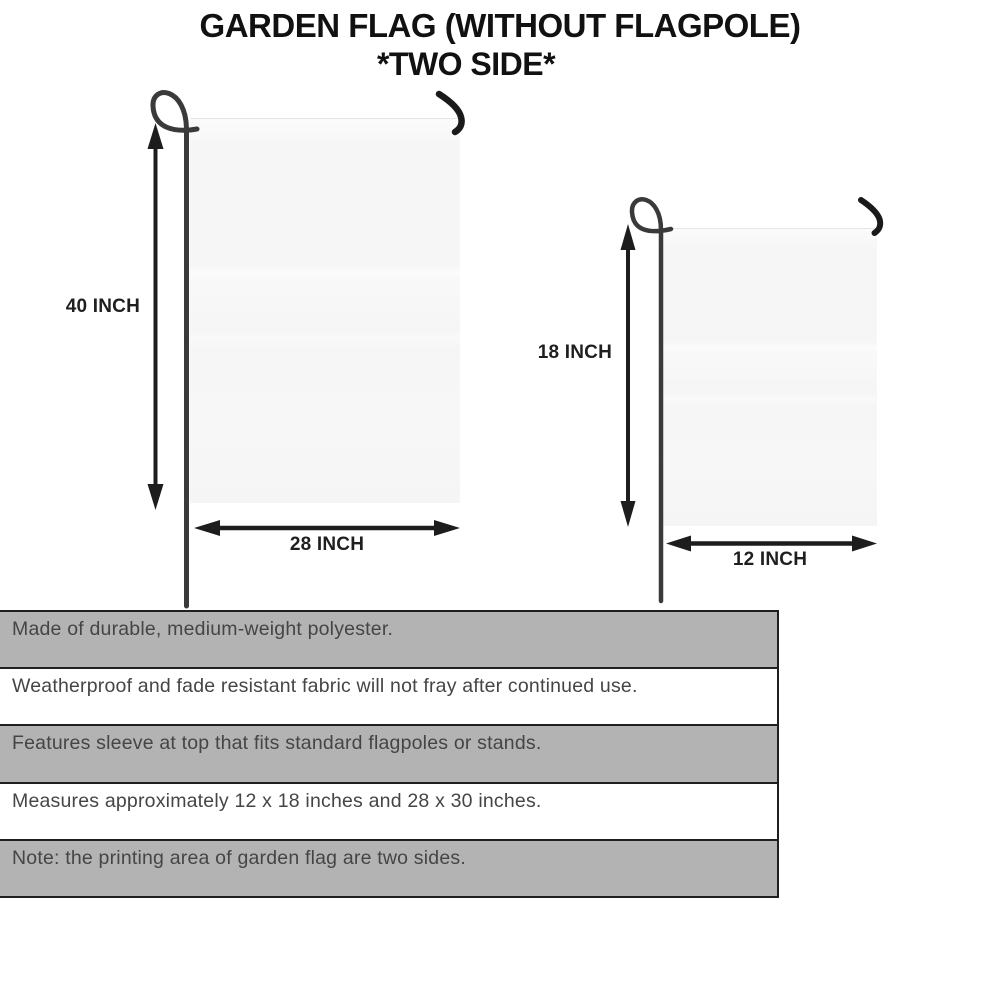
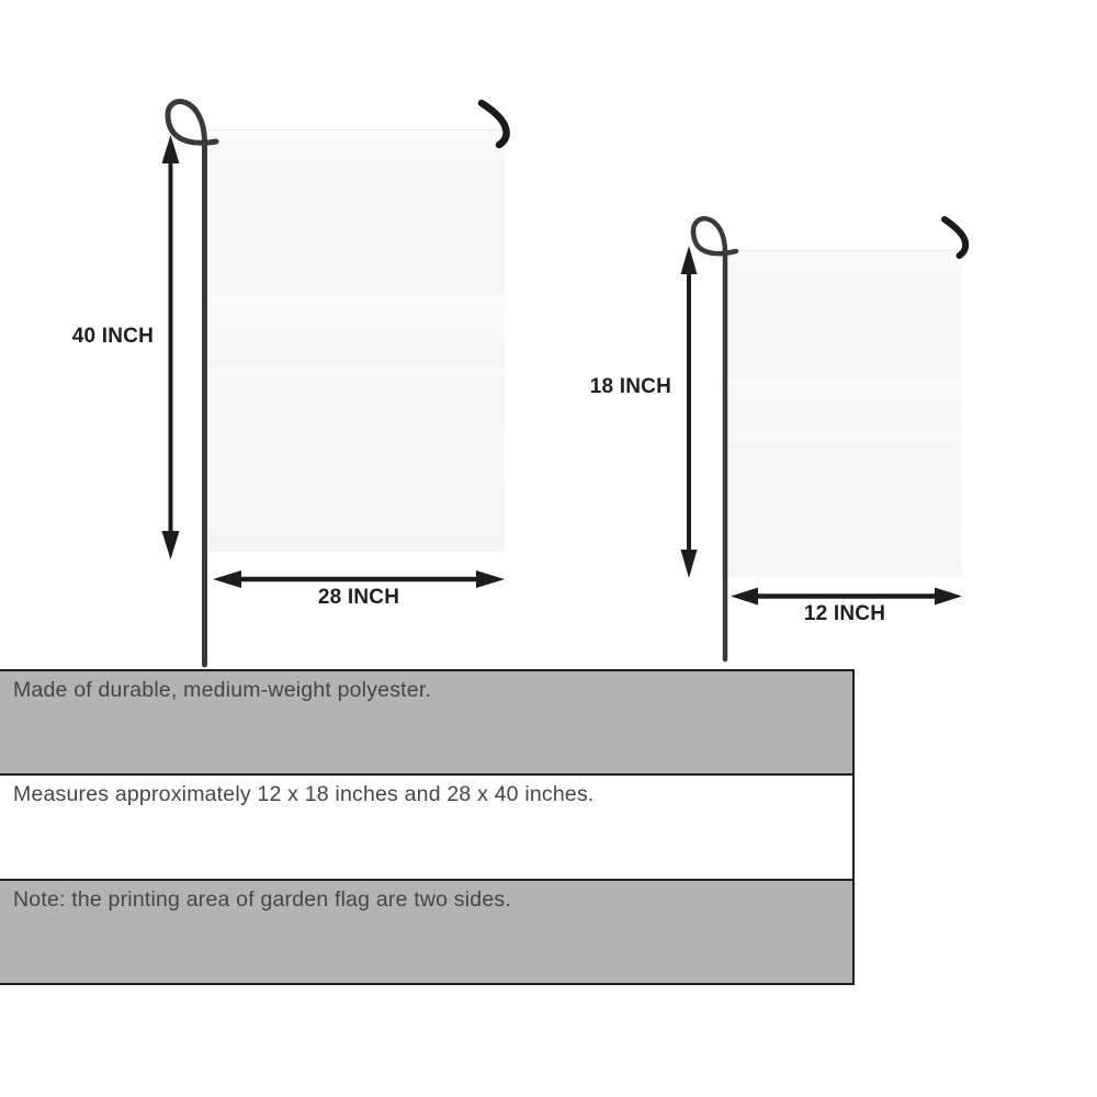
- GARDEN FLAG (WITHOUT FLAGPOLE)
- *TWO SIDE*
  40 INCH
  28 INCH
  18 INCH
  12 INCH
  Made of durable, medium-weight polyester.
- Weatherproof and fade resistant fabric will not fray after continued use.
- Features sleeve at top that fits standard flagpoles or stands.
- Measures approximately 12 x 18 inches and 28 x 30 inches.
+ Measures approximately 12 x 18 inches and 28 x 40 inches.
  Note: the printing area of garden flag are two sides.
